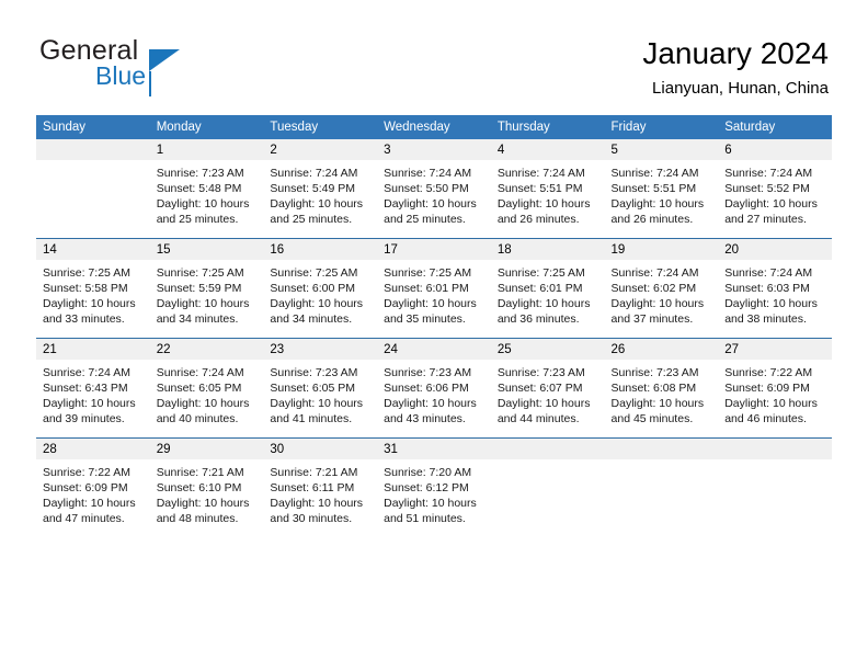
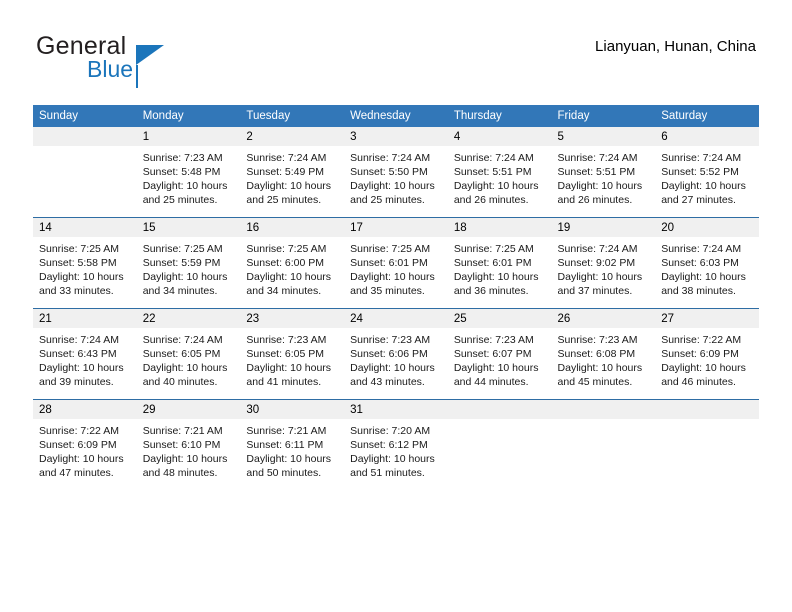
  General
  Blue
- January 2024
  Lianyuan, Hunan, China
  Sunday	Monday	Tuesday	Wednesday	Thursday	Friday	Saturday
  	1Sunrise: 7:23 AMSunset: 5:48 PMDaylight: 10 hoursand 25 minutes.	2Sunrise: 7:24 AMSunset: 5:49 PMDaylight: 10 hoursand 25 minutes.	3Sunrise: 7:24 AMSunset: 5:50 PMDaylight: 10 hoursand 25 minutes.	4Sunrise: 7:24 AMSunset: 5:51 PMDaylight: 10 hoursand 26 minutes.	5Sunrise: 7:24 AMSunset: 5:51 PMDaylight: 10 hoursand 26 minutes.	6Sunrise: 7:24 AMSunset: 5:52 PMDaylight: 10 hoursand 27 minutes.
- 14Sunrise: 7:25 AMSunset: 5:58 PMDaylight: 10 hoursand 33 minutes.	15Sunrise: 7:25 AMSunset: 5:59 PMDaylight: 10 hoursand 34 minutes.	16Sunrise: 7:25 AMSunset: 6:00 PMDaylight: 10 hoursand 34 minutes.	17Sunrise: 7:25 AMSunset: 6:01 PMDaylight: 10 hoursand 35 minutes.	18Sunrise: 7:25 AMSunset: 6:01 PMDaylight: 10 hoursand 36 minutes.	19Sunrise: 7:24 AMSunset: 6:02 PMDaylight: 10 hoursand 37 minutes.	20Sunrise: 7:24 AMSunset: 6:03 PMDaylight: 10 hoursand 38 minutes.
+ 14Sunrise: 7:25 AMSunset: 5:58 PMDaylight: 10 hoursand 33 minutes.	15Sunrise: 7:25 AMSunset: 5:59 PMDaylight: 10 hoursand 34 minutes.	16Sunrise: 7:25 AMSunset: 6:00 PMDaylight: 10 hoursand 34 minutes.	17Sunrise: 7:25 AMSunset: 6:01 PMDaylight: 10 hoursand 35 minutes.	18Sunrise: 7:25 AMSunset: 6:01 PMDaylight: 10 hoursand 36 minutes.	19Sunrise: 7:24 AMSunset: 9:02 PMDaylight: 10 hoursand 37 minutes.	20Sunrise: 7:24 AMSunset: 6:03 PMDaylight: 10 hoursand 38 minutes.
  21Sunrise: 7:24 AMSunset: 6:43 PMDaylight: 10 hoursand 39 minutes.	22Sunrise: 7:24 AMSunset: 6:05 PMDaylight: 10 hoursand 40 minutes.	23Sunrise: 7:23 AMSunset: 6:05 PMDaylight: 10 hoursand 41 minutes.	24Sunrise: 7:23 AMSunset: 6:06 PMDaylight: 10 hoursand 43 minutes.	25Sunrise: 7:23 AMSunset: 6:07 PMDaylight: 10 hoursand 44 minutes.	26Sunrise: 7:23 AMSunset: 6:08 PMDaylight: 10 hoursand 45 minutes.	27Sunrise: 7:22 AMSunset: 6:09 PMDaylight: 10 hoursand 46 minutes.
- 28Sunrise: 7:22 AMSunset: 6:09 PMDaylight: 10 hoursand 47 minutes.	29Sunrise: 7:21 AMSunset: 6:10 PMDaylight: 10 hoursand 48 minutes.	30Sunrise: 7:21 AMSunset: 6:11 PMDaylight: 10 hoursand 30 minutes.	31Sunrise: 7:20 AMSunset: 6:12 PMDaylight: 10 hoursand 51 minutes.
+ 28Sunrise: 7:22 AMSunset: 6:09 PMDaylight: 10 hoursand 47 minutes.	29Sunrise: 7:21 AMSunset: 6:10 PMDaylight: 10 hoursand 48 minutes.	30Sunrise: 7:21 AMSunset: 6:11 PMDaylight: 10 hoursand 50 minutes.	31Sunrise: 7:20 AMSunset: 6:12 PMDaylight: 10 hoursand 51 minutes.
